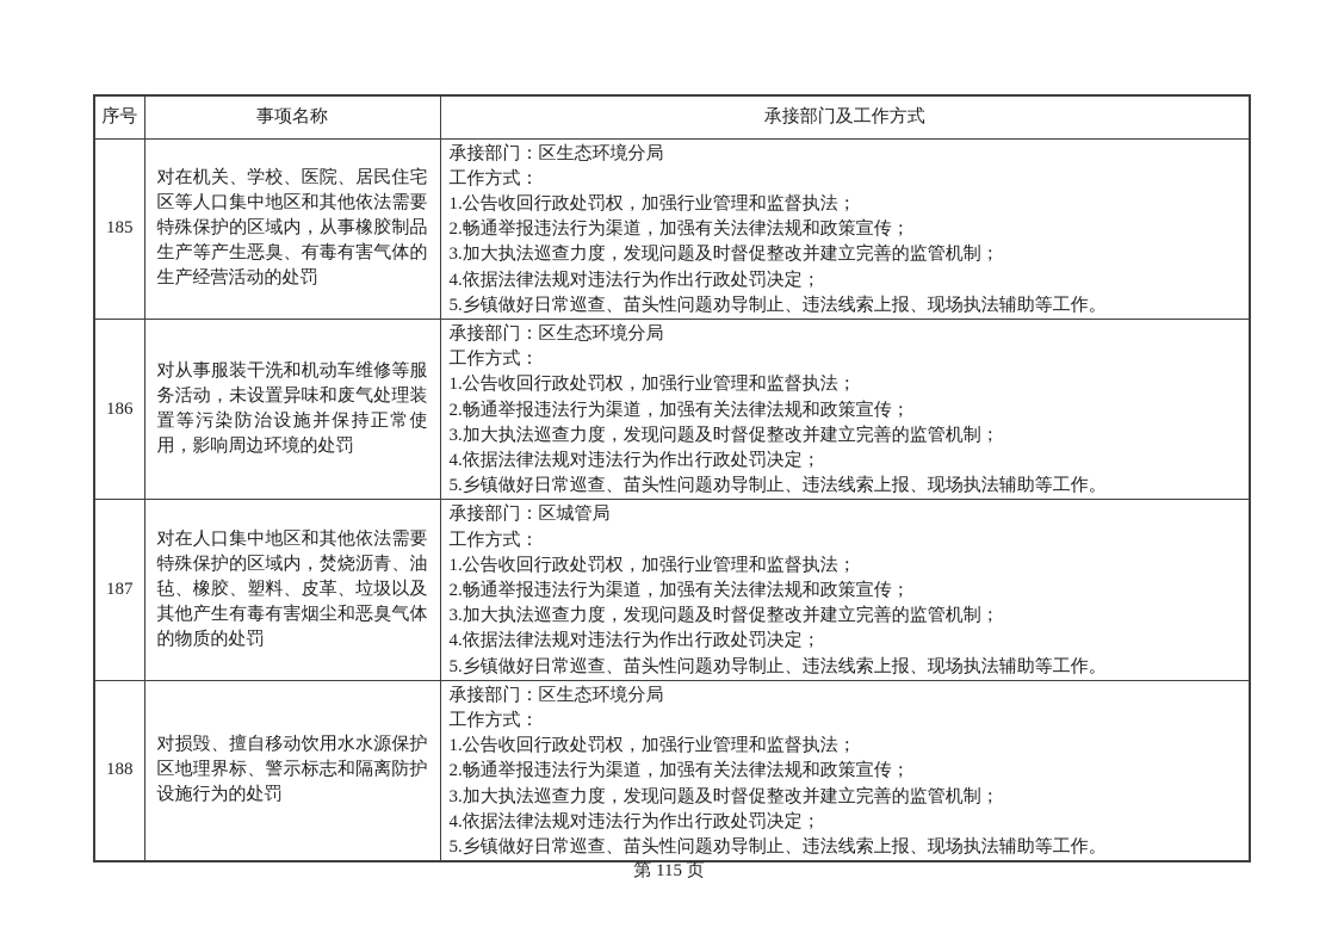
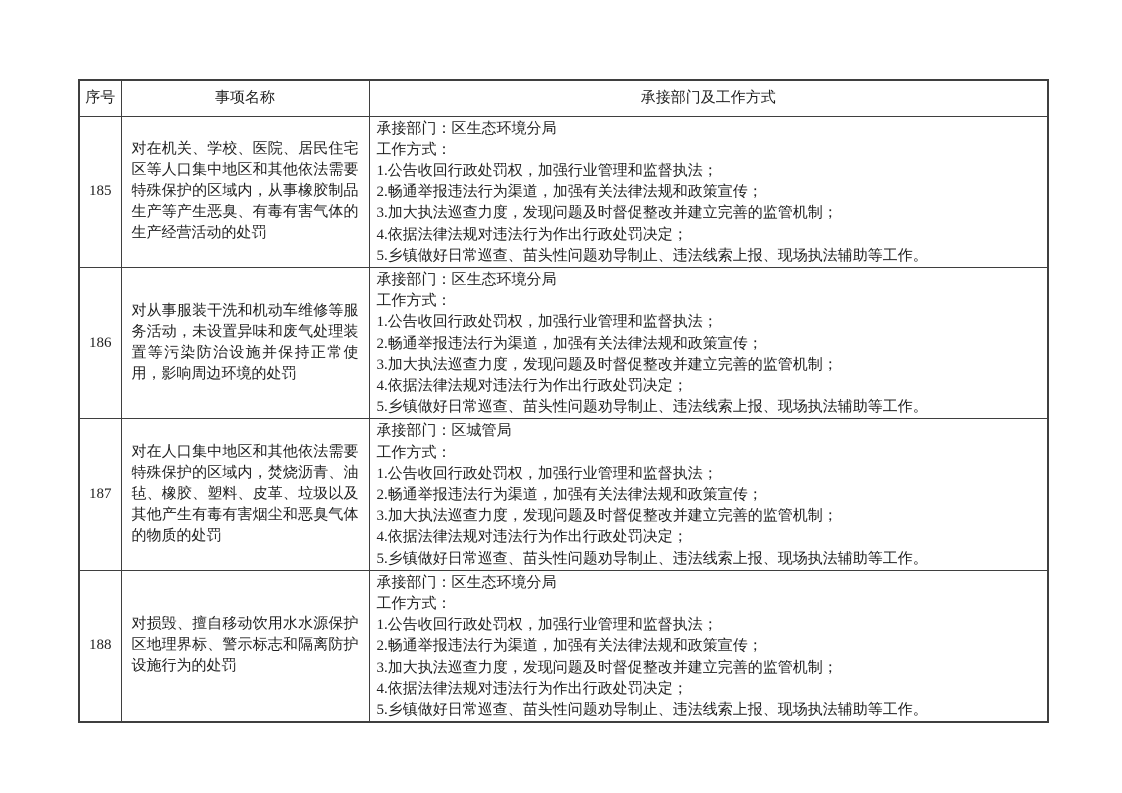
  序号	事项名称	承接部门及工作方式
  185	对在机关、学校、医院、居民住宅区等人口集中地区和其他依法需要特殊保护的区域内，从事橡胶制品生产等产生恶臭、有毒有害气体的生产经营活动的处罚	承接部门：区生态环境分局 工作方式： 1.公告收回行政处罚权，加强行业管理和监督执法； 2.畅通举报违法行为渠道，加强有关法律法规和政策宣传； 3.加大执法巡查力度，发现问题及时督促整改并建立完善的监管机制； 4.依据法律法规对违法行为作出行政处罚决定； 5.乡镇做好日常巡查、苗头性问题劝导制止、违法线索上报、现场执法辅助等工作。
  186	对从事服装干洗和机动车维修等服务活动，未设置异味和废气处理装置等污染防治设施并保持正常使用，影响周边环境的处罚	承接部门：区生态环境分局 工作方式： 1.公告收回行政处罚权，加强行业管理和监督执法； 2.畅通举报违法行为渠道，加强有关法律法规和政策宣传； 3.加大执法巡查力度，发现问题及时督促整改并建立完善的监管机制； 4.依据法律法规对违法行为作出行政处罚决定； 5.乡镇做好日常巡查、苗头性问题劝导制止、违法线索上报、现场执法辅助等工作。
  187	对在人口集中地区和其他依法需要特殊保护的区域内，焚烧沥青、油毡、橡胶、塑料、皮革、垃圾以及其他产生有毒有害烟尘和恶臭气体的物质的处罚	承接部门：区城管局 工作方式： 1.公告收回行政处罚权，加强行业管理和监督执法； 2.畅通举报违法行为渠道，加强有关法律法规和政策宣传； 3.加大执法巡查力度，发现问题及时督促整改并建立完善的监管机制； 4.依据法律法规对违法行为作出行政处罚决定； 5.乡镇做好日常巡查、苗头性问题劝导制止、违法线索上报、现场执法辅助等工作。
  188	对损毁、擅自移动饮用水水源保护区地理界标、警示标志和隔离防护设施行为的处罚	承接部门：区生态环境分局 工作方式： 1.公告收回行政处罚权，加强行业管理和监督执法； 2.畅通举报违法行为渠道，加强有关法律法规和政策宣传； 3.加大执法巡查力度，发现问题及时督促整改并建立完善的监管机制； 4.依据法律法规对违法行为作出行政处罚决定； 5.乡镇做好日常巡查、苗头性问题劝导制止、违法线索上报、现场执法辅助等工作。
- 第 115 页
